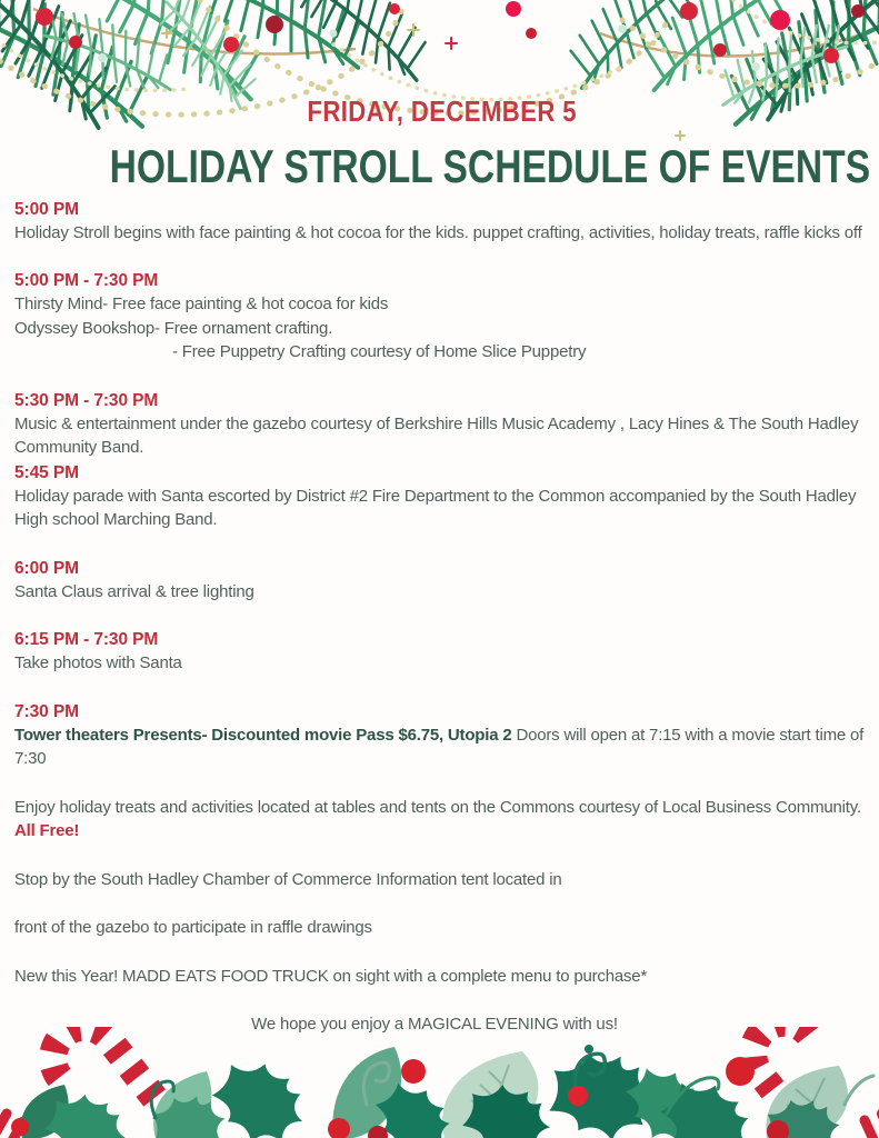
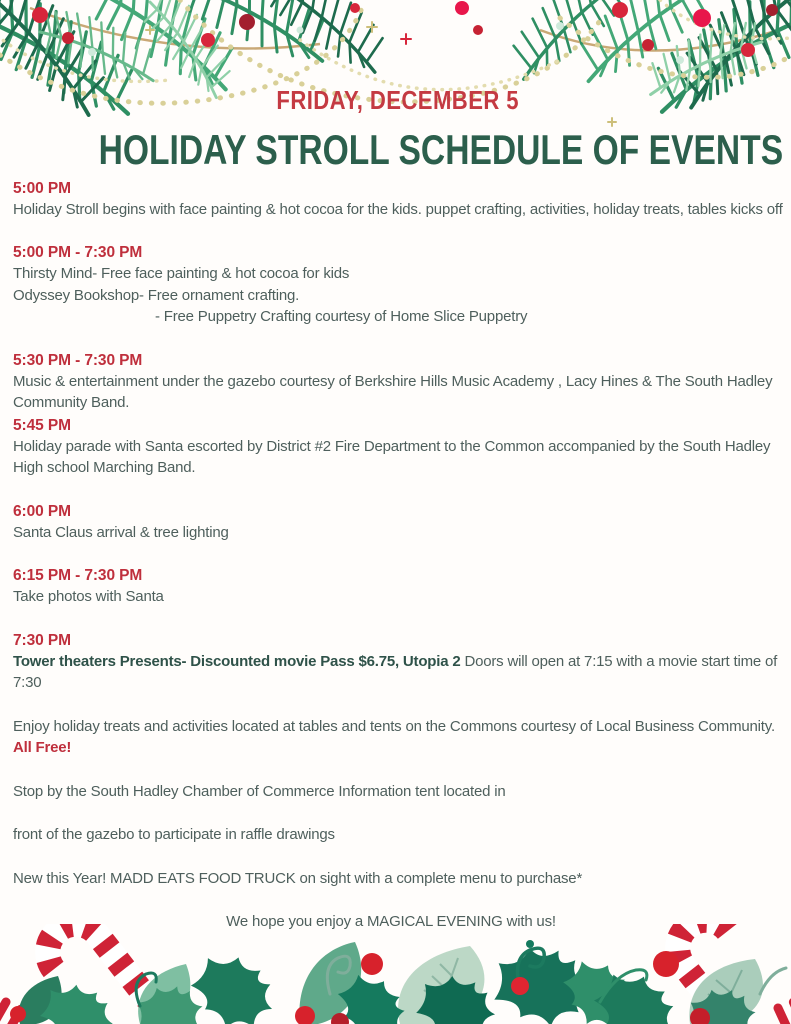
  FRIDAY, DECEMBER 5
  HOLIDAY STROLL SCHEDULE OF EVENTS
  5:00 PM
- Holiday Stroll begins with face painting & hot cocoa for the kids. puppet crafting, activities, holiday treats, raffle kicks off
+ Holiday Stroll begins with face painting & hot cocoa for the kids. puppet crafting, activities, holiday treats, tables kicks off
  5:00 PM - 7:30 PM
  Thirsty Mind- Free face painting & hot cocoa for kids
  Odyssey Bookshop- Free ornament crafting.
  - Free Puppetry Crafting courtesy of Home Slice Puppetry
  5:30 PM - 7:30 PM
  Music & entertainment under the gazebo courtesy of Berkshire Hills Music Academy , Lacy Hines & The South Hadley Community Band.
  5:45 PM
  Holiday parade with Santa escorted by District #2 Fire Department to the Common accompanied by the South Hadley High school Marching Band.
  6:00 PM
  Santa Claus arrival & tree lighting
  6:15 PM - 7:30 PM
  Take photos with Santa
  7:30 PM
  Tower theaters Presents- Discounted movie Pass $6.75, Utopia 2 Doors will open at 7:15 with a movie start time of 7:30
  Enjoy holiday treats and activities located at tables and tents on the Commons courtesy of Local Business Community. All Free!
  Stop by the South Hadley Chamber of Commerce Information tent located in
  front of the gazebo to participate in raffle drawings
  New this Year! MADD EATS FOOD TRUCK on sight with a complete menu to purchase*
  We hope you enjoy a MAGICAL EVENING with us!
